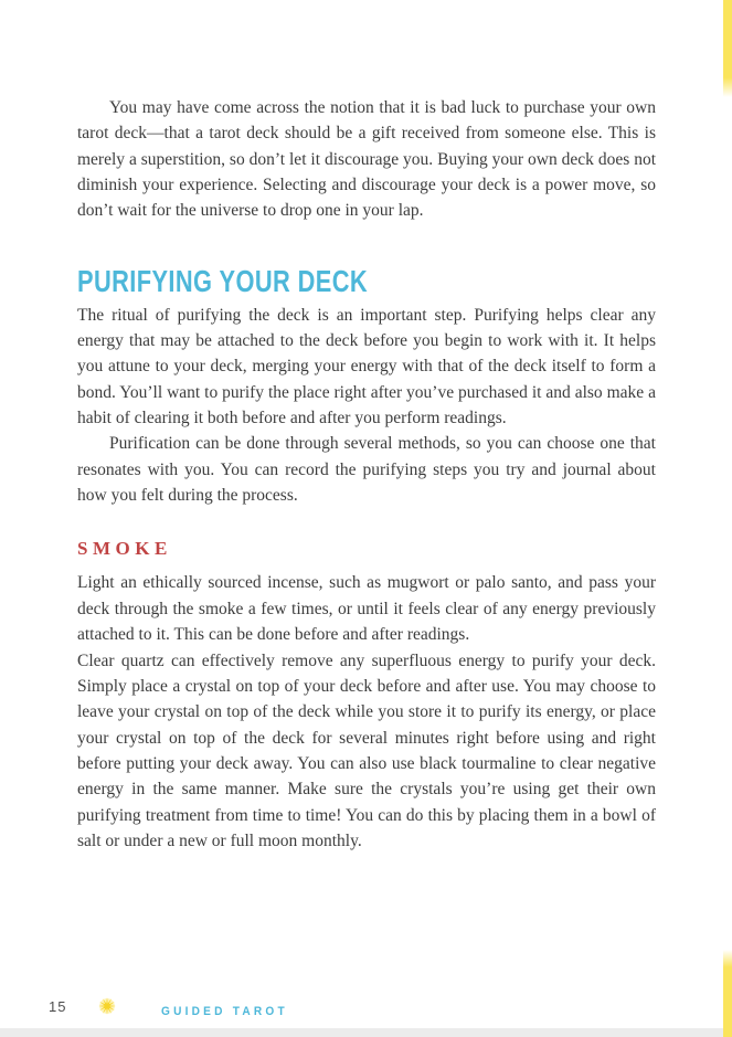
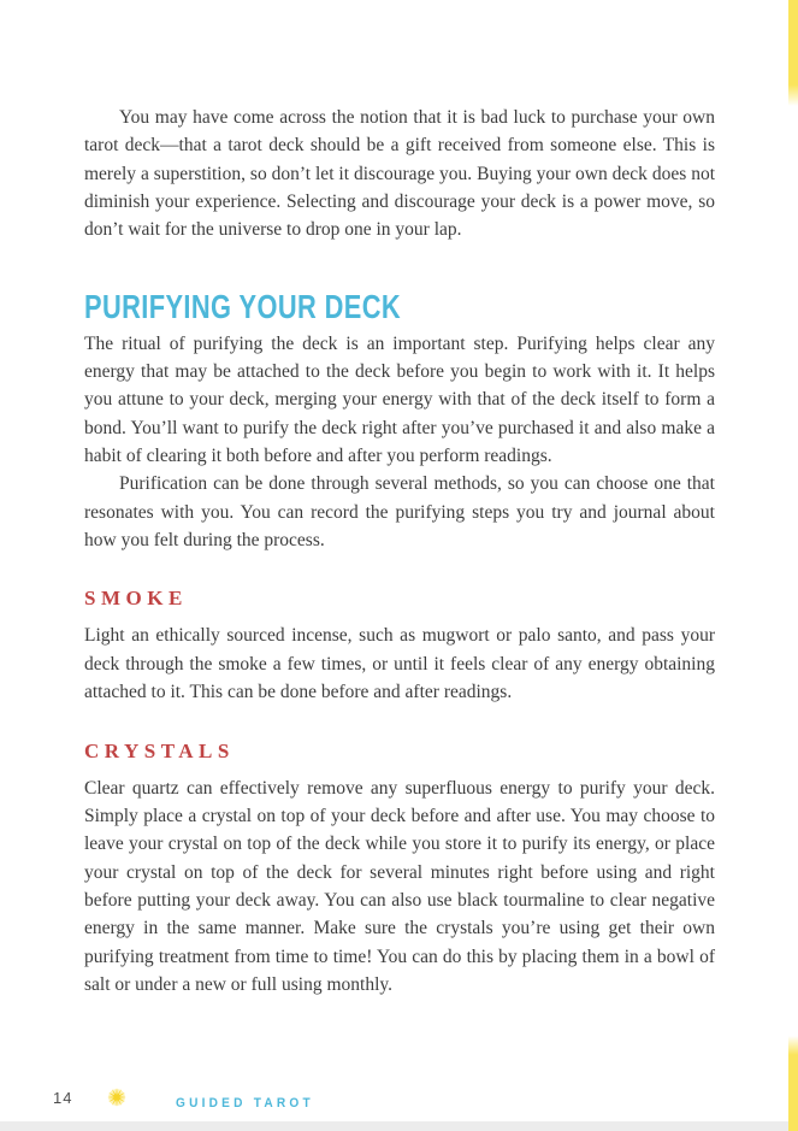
  You may have come across the notion that it is bad luck to purchase your own tarot deck—that a tarot deck should be a gift received from someone else. This is merely a superstition, so don’t let it discourage you. Buying your own deck does not diminish your experience. Selecting and discourage your deck is a power move, so don’t wait for the universe to drop one in your lap.
  PURIFYING YOUR DECK
- The ritual of purifying the deck is an important step. Purifying helps clear any energy that may be attached to the deck before you begin to work with it. It helps you attune to your deck, merging your energy with that of the deck itself to form a bond. You’ll want to purify the place right after you’ve purchased it and also make a habit of clearing it both before and after you perform readings.
+ The ritual of purifying the deck is an important step. Purifying helps clear any energy that may be attached to the deck before you begin to work with it. It helps you attune to your deck, merging your energy with that of the deck itself to form a bond. You’ll want to purify the deck right after you’ve purchased it and also make a habit of clearing it both before and after you perform readings.
  Purification can be done through several methods, so you can choose one that resonates with you. You can record the purifying steps you try and journal about how you felt during the process.
  SMOKE
- Light an ethically sourced incense, such as mugwort or palo santo, and pass your deck through the smoke a few times, or until it feels clear of any energy previously attached to it. This can be done before and after readings.
+ Light an ethically sourced incense, such as mugwort or palo santo, and pass your deck through the smoke a few times, or until it feels clear of any energy obtaining attached to it. This can be done before and after readings.
+ CRYSTALS
- Clear quartz can effectively remove any superfluous energy to purify your deck. Simply place a crystal on top of your deck before and after use. You may choose to leave your crystal on top of the deck while you store it to purify its energy, or place your crystal on top of the deck for several minutes right before using and right before putting your deck away. You can also use black tourmaline to clear negative energy in the same manner. Make sure the crystals you’re using get their own purifying treatment from time to time! You can do this by placing them in a bowl of salt or under a new or full moon monthly.
+ Clear quartz can effectively remove any superfluous energy to purify your deck. Simply place a crystal on top of your deck before and after use. You may choose to leave your crystal on top of the deck while you store it to purify its energy, or place your crystal on top of the deck for several minutes right before using and right before putting your deck away. You can also use black tourmaline to clear negative energy in the same manner. Make sure the crystals you’re using get their own purifying treatment from time to time! You can do this by placing them in a bowl of salt or under a new or full using monthly.
- 15
+ 14
  GUIDED TAROT
